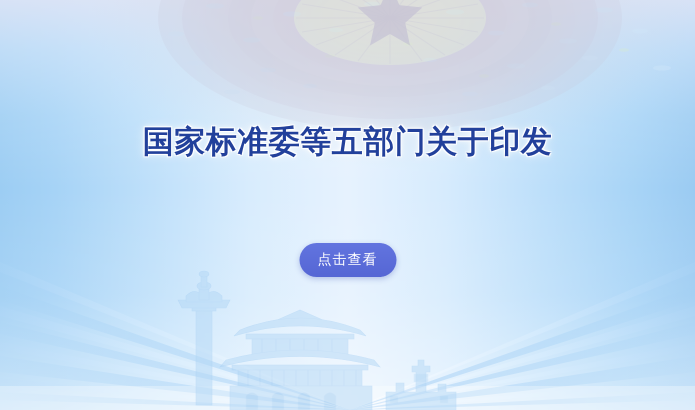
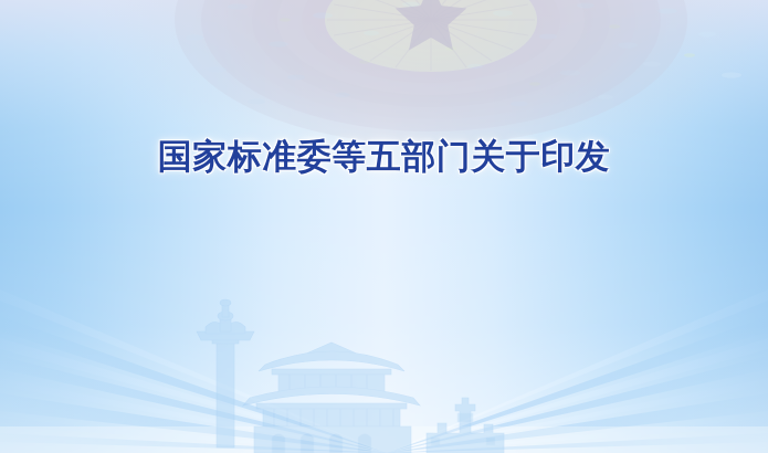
  国家标准委等五部门关于印发
- 点击查看
